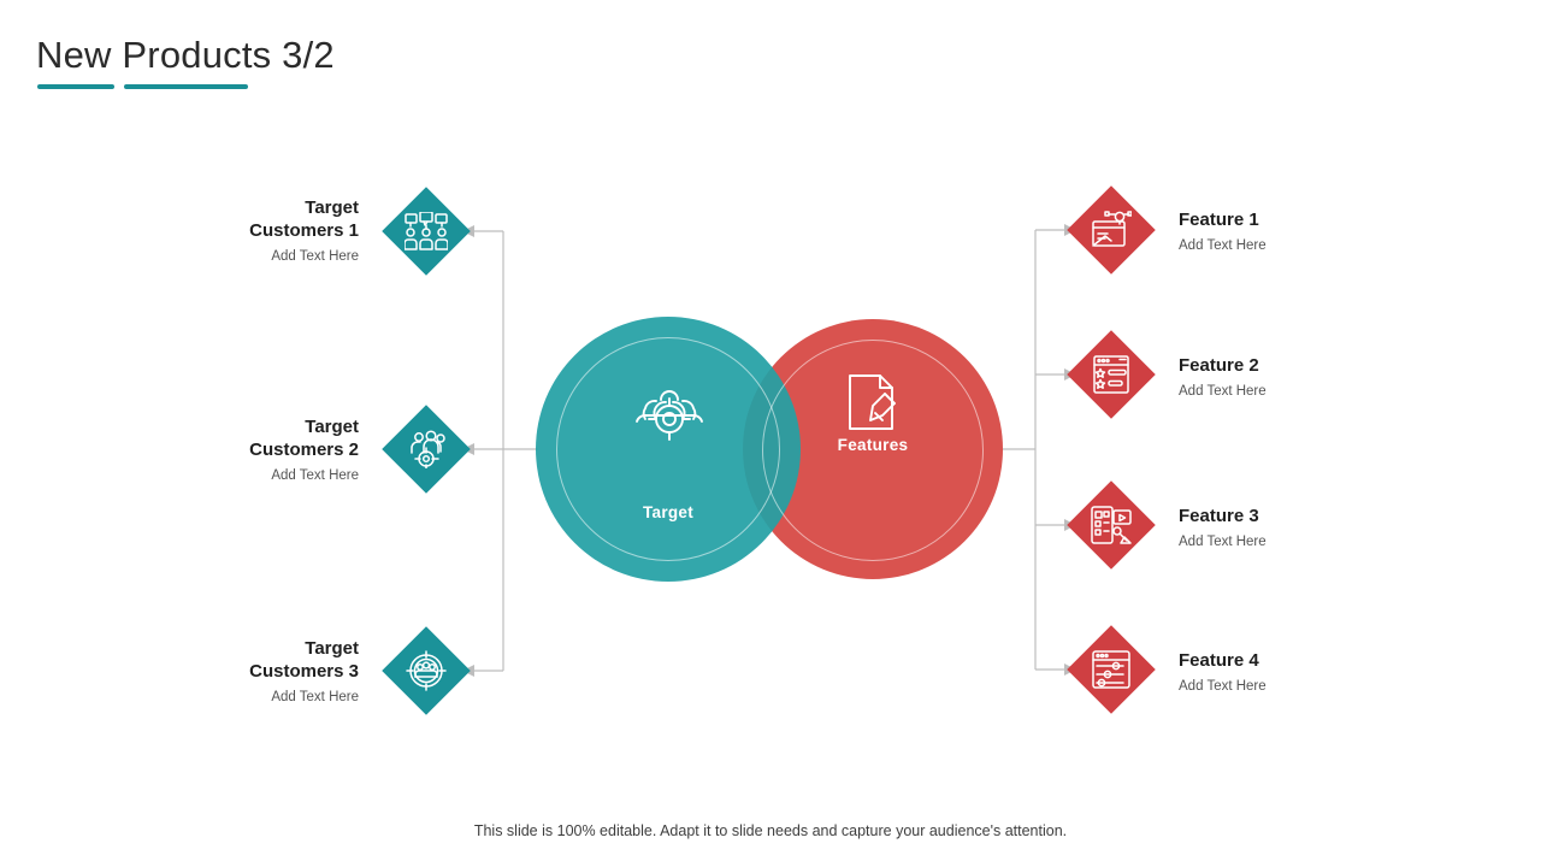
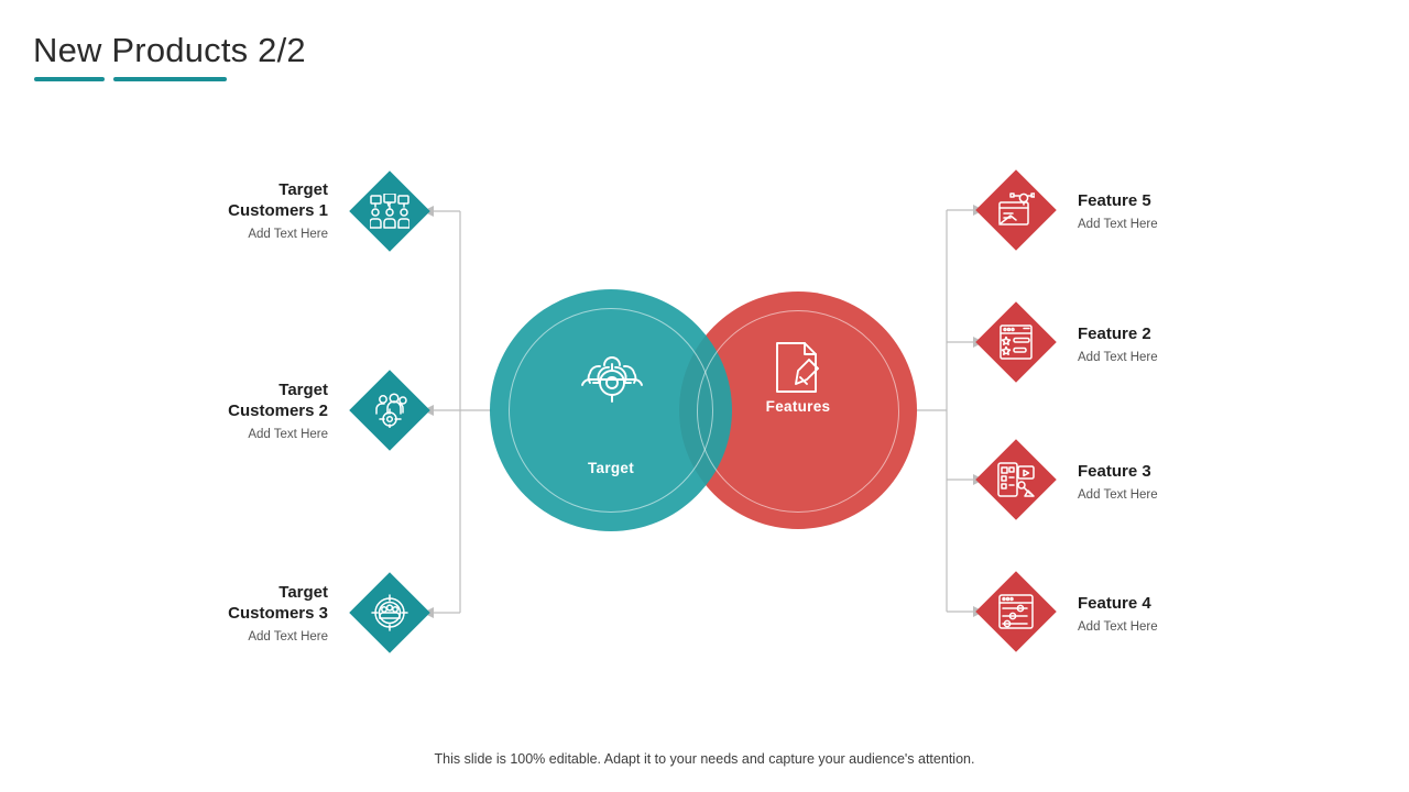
- New Products 3/2
+ New Products 2/2
  Target
  Features
  Target
  Customers 1
  Add Text Here
  Target
  Customers 2
  Add Text Here
  Target
  Customers 3
  Add Text Here
- Feature 1
+ Feature 5
  Add Text Here
  Feature 2
  Add Text Here
  Feature 3
  Add Text Here
  Feature 4
  Add Text Here
- This slide is 100% editable. Adapt it to slide needs and capture your audience's attention.
+ This slide is 100% editable. Adapt it to your needs and capture your audience's attention.
